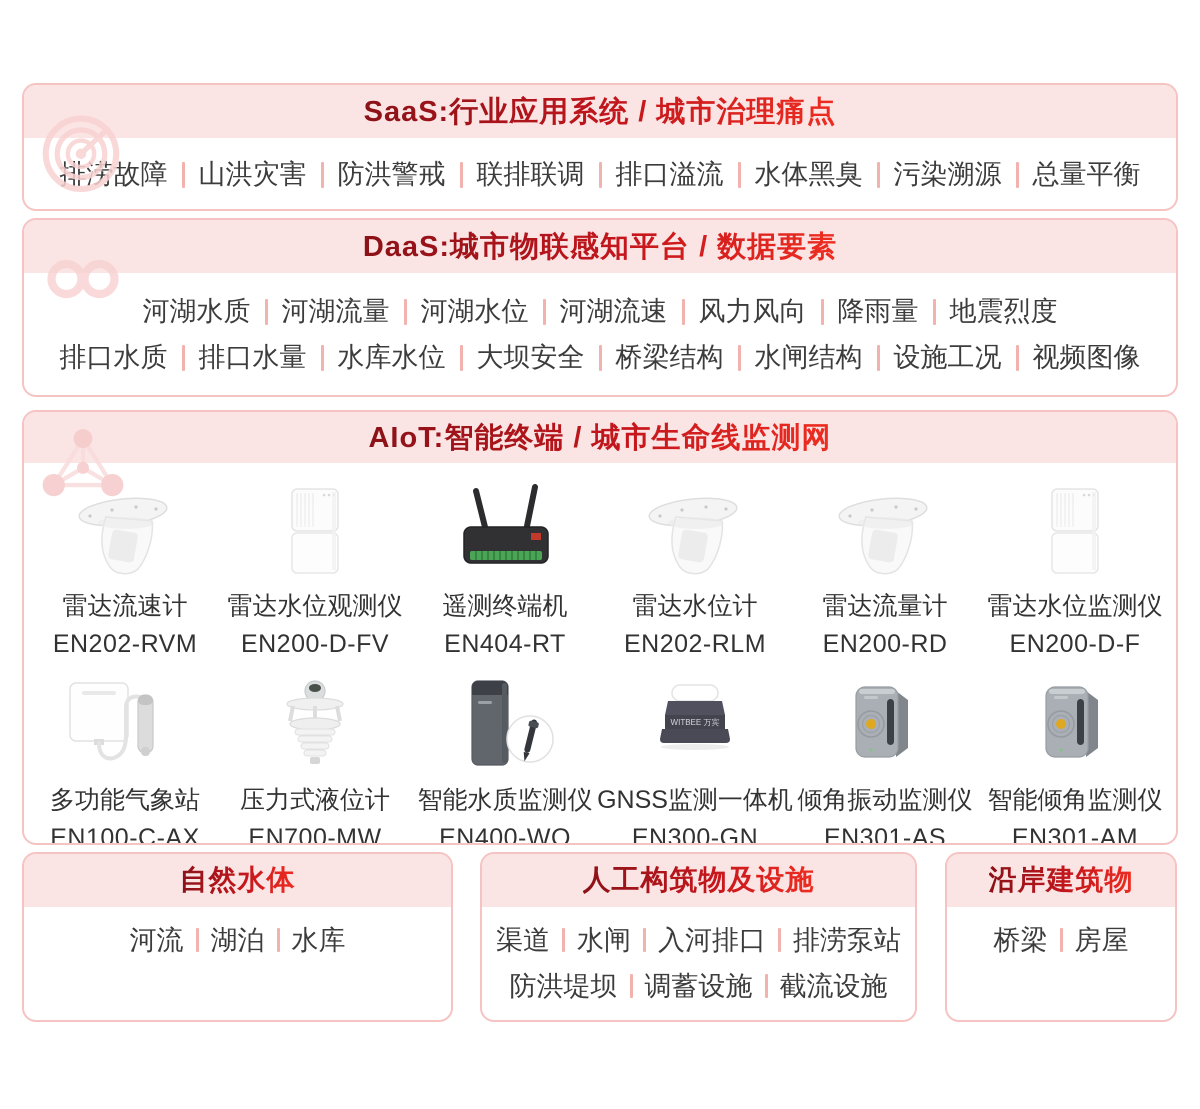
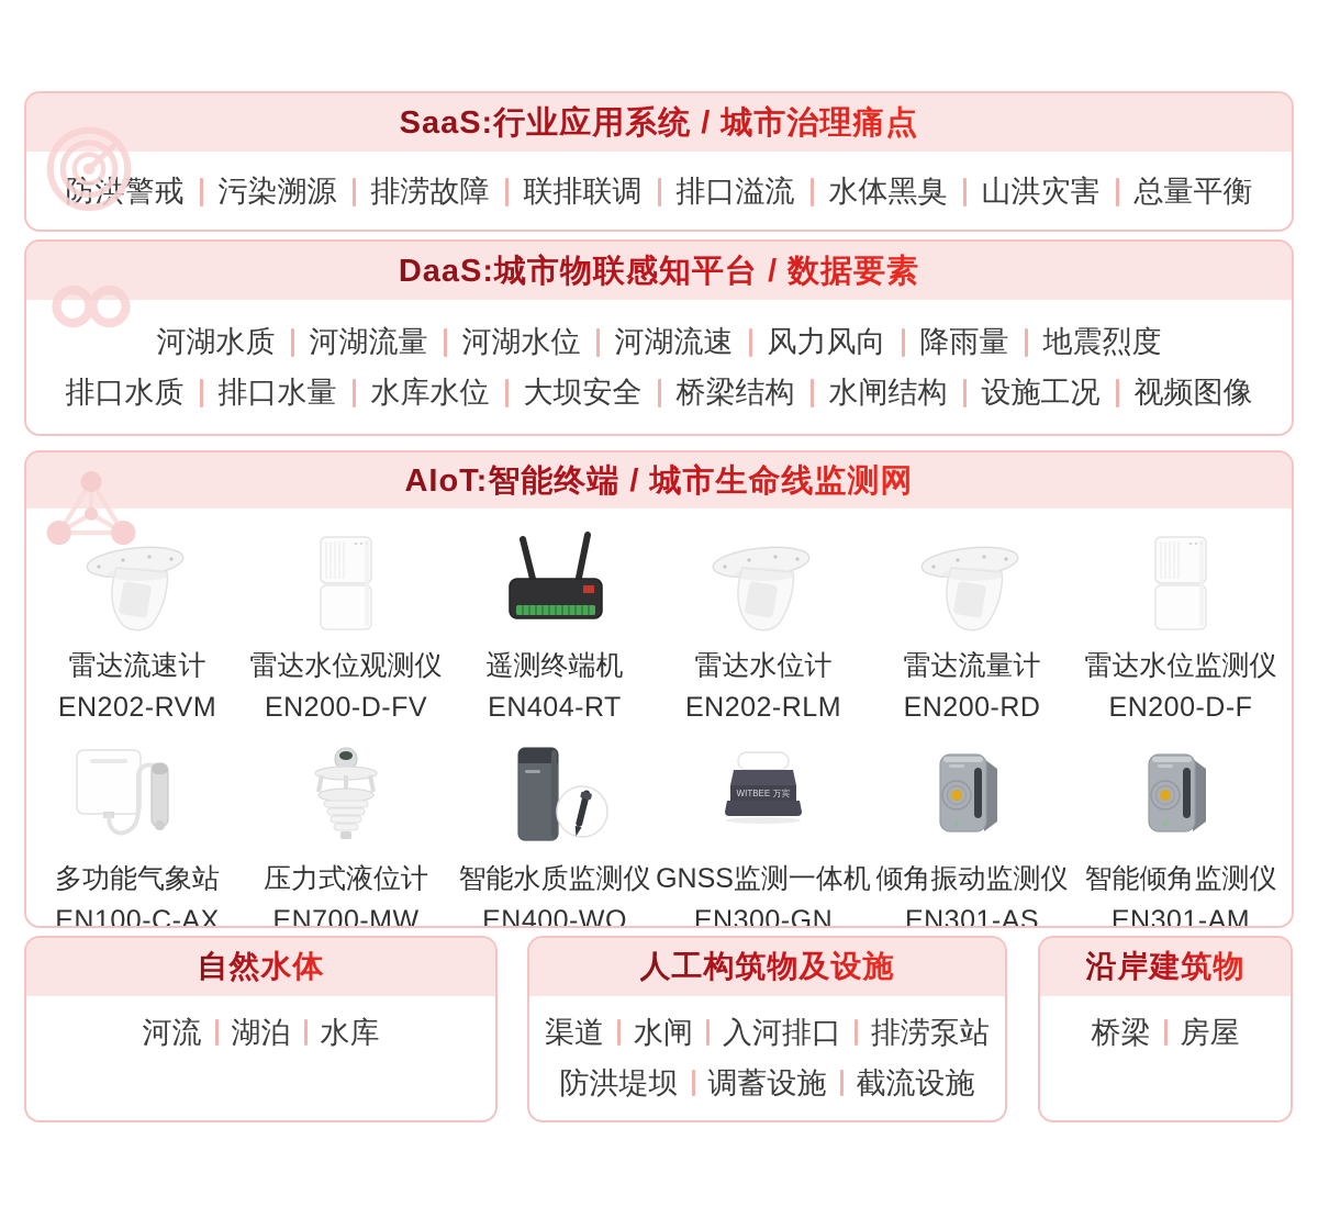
  SaaS:行业应用系统 / 城市治理痛点
- 排涝故障
+ 防洪警戒
- 山洪灾害
+ 污染溯源
- 防洪警戒
+ 排涝故障
  联排联调
  排口溢流
  水体黑臭
- 污染溯源
+ 山洪灾害
  总量平衡
  DaaS:城市物联感知平台 / 数据要素
  河湖水质
  河湖流量
  河湖水位
  河湖流速
  风力风向
  降雨量
  地震烈度
  排口水质
  排口水量
  水库水位
  大坝安全
  桥梁结构
  水闸结构
  设施工况
  视频图像
  AIoT:智能终端 / 城市生命线监测网
  雷达流速计
  EN202-RVM
  雷达水位观测仪
  EN200-D-FV
  遥测终端机
  EN404-RT
  雷达水位计
  EN202-RLM
  雷达流量计
  EN200-RD
  雷达水位监测仪
  EN200-D-F
  多功能气象站
  EN100-C-AX
  压力式液位计
  EN700-MW
  智能水质监测仪
  EN400-WQ
  GNSS监测一体机
  EN300-GN
  倾角振动监测仪
  EN301-AS
  智能倾角监测仪
  EN301-AM
  自然水体
  河流
  湖泊
  水库
  人工构筑物及设施
  渠道
  水闸
  入河排口
  排涝泵站
  防洪堤坝
  调蓄设施
  截流设施
  沿岸建筑物
  桥梁
  房屋
